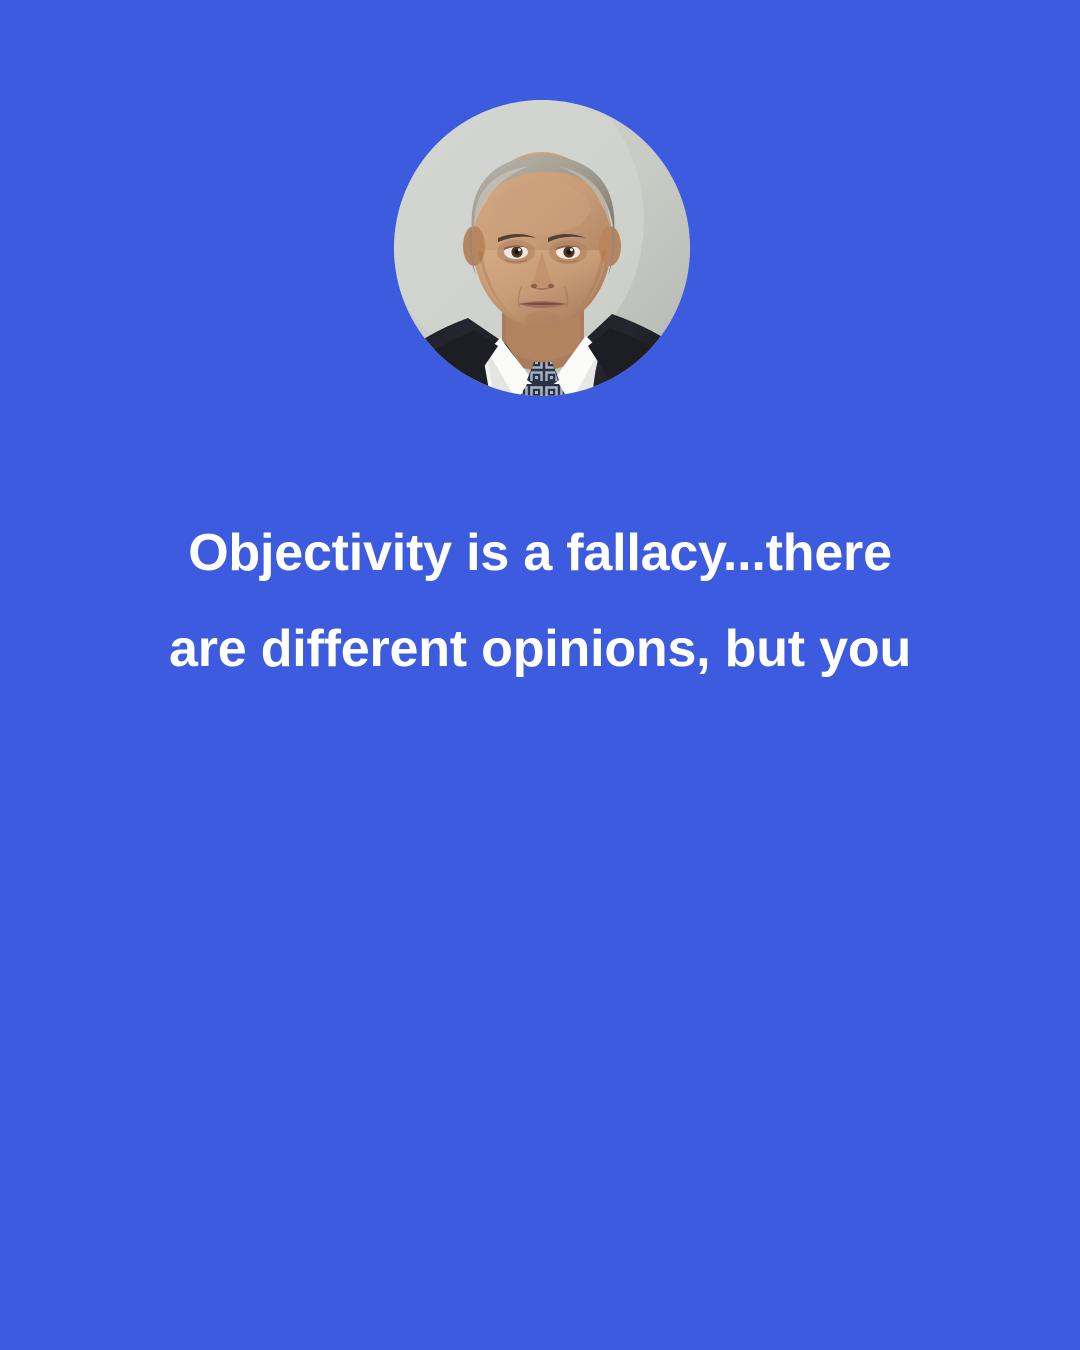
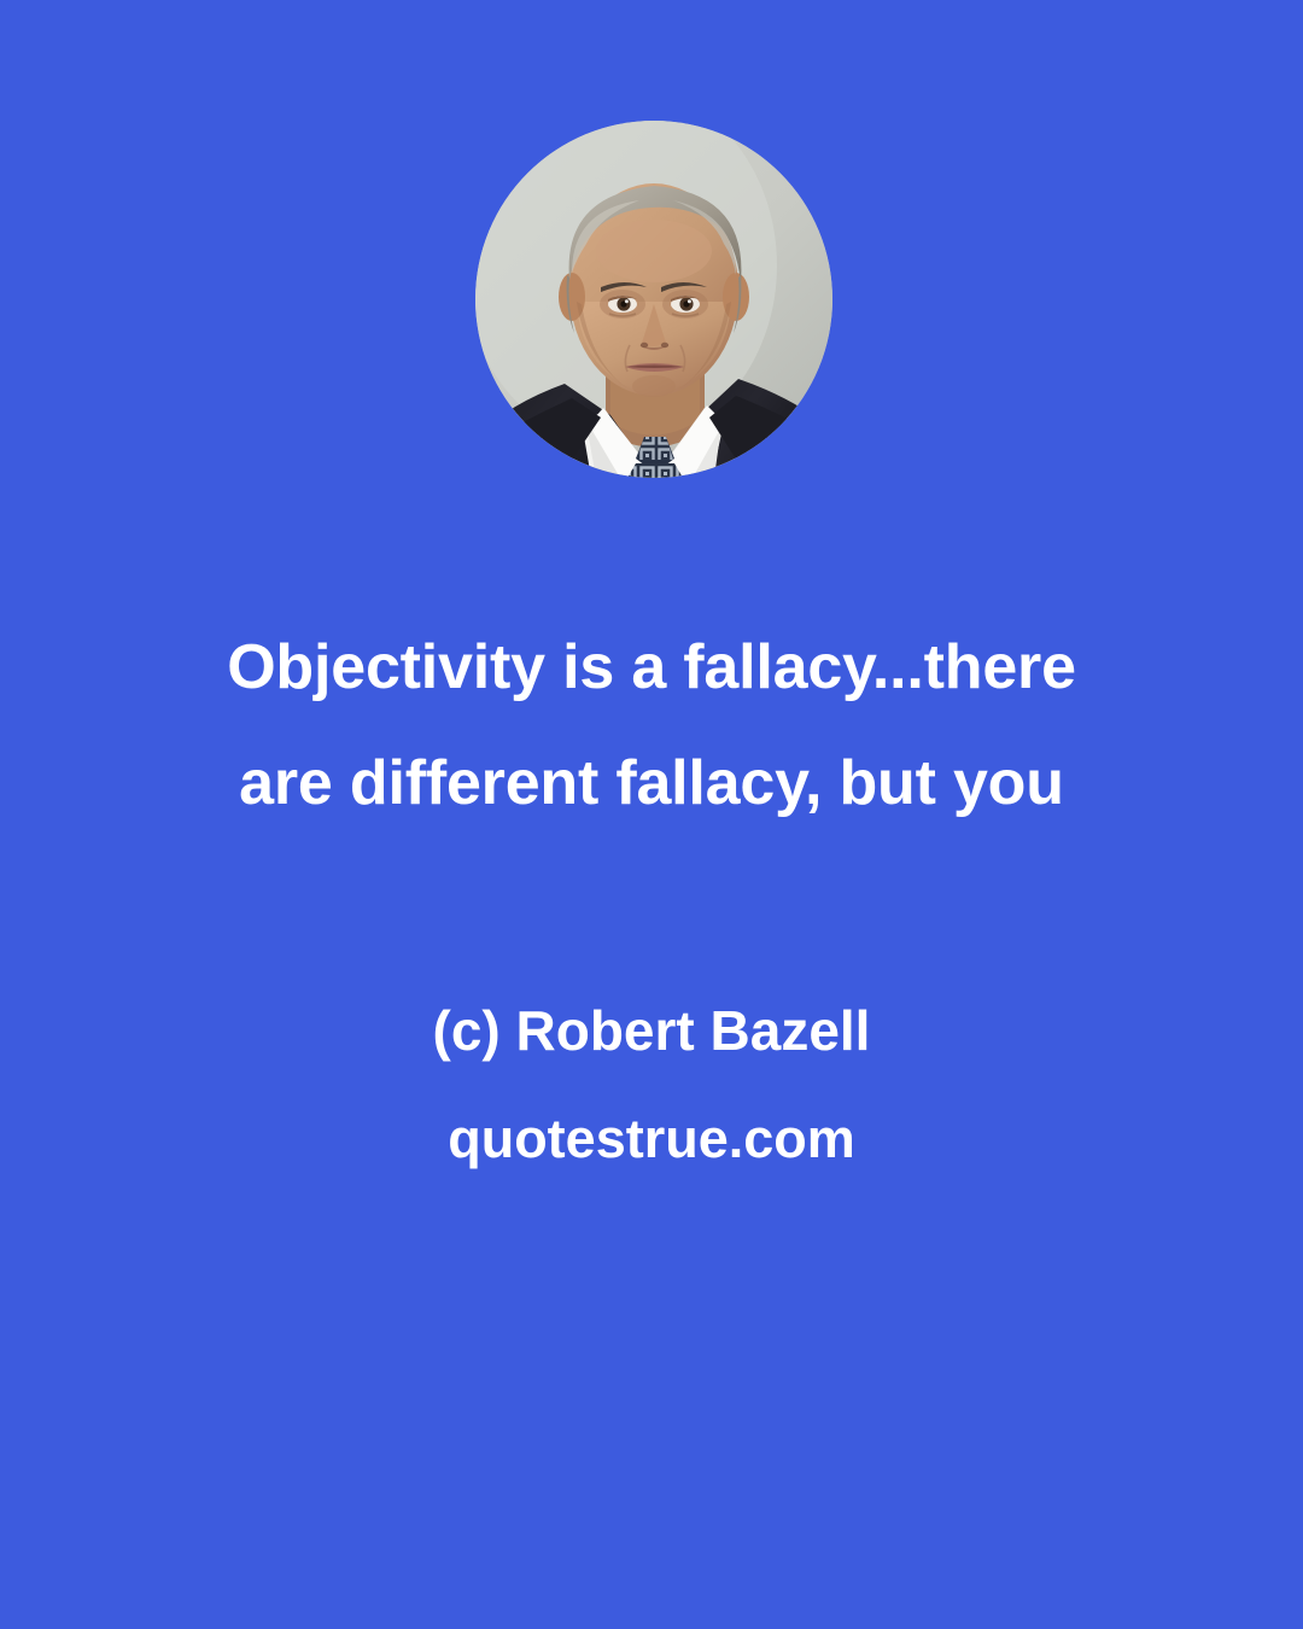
  Objectivity is a fallacy...there
- are different opinions, but you
+ are different fallacy, but you
+ (c) Robert Bazell
+ quotestrue.com
